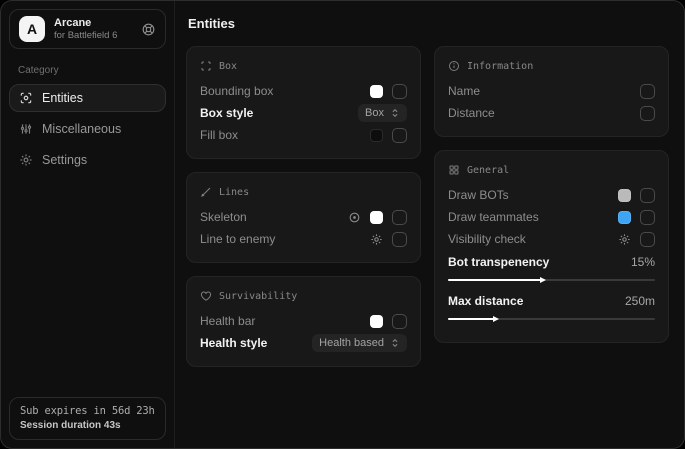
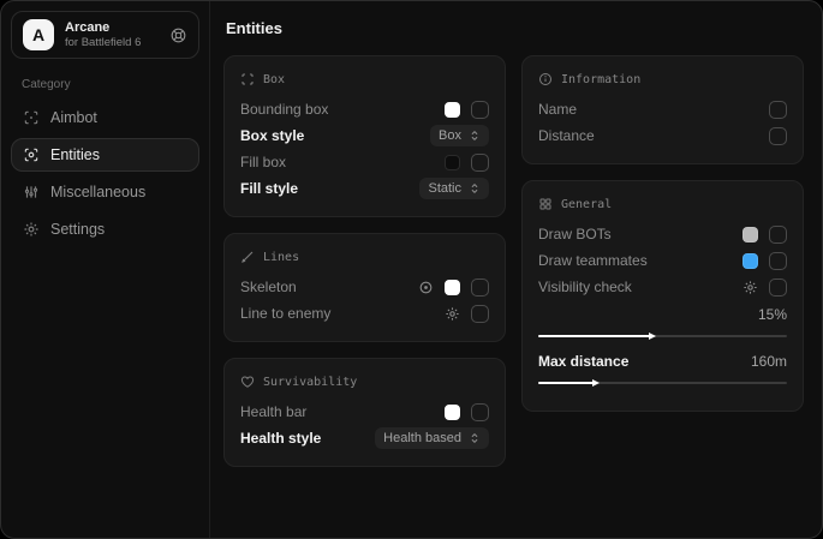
  A
  Arcane
  for Battlefield 6
  Category
+ Aimbot
  Entities
  Miscellaneous
  Settings
- Sub expires in 56d 23h
- Session duration 43s
  Entities
  Box
  Bounding box
  Box style
  Box
  Fill box
+ Fill style
+ Static
  Lines
  Skeleton
  Line to enemy
  Survivability
  Health bar
  Health style
  Health based
  Information
  Name
  Distance
  General
  Draw BOTs
  Draw teammates
  Visibility check
- Bot transpenency
  15%
  Max distance
- 250m
+ 160m
